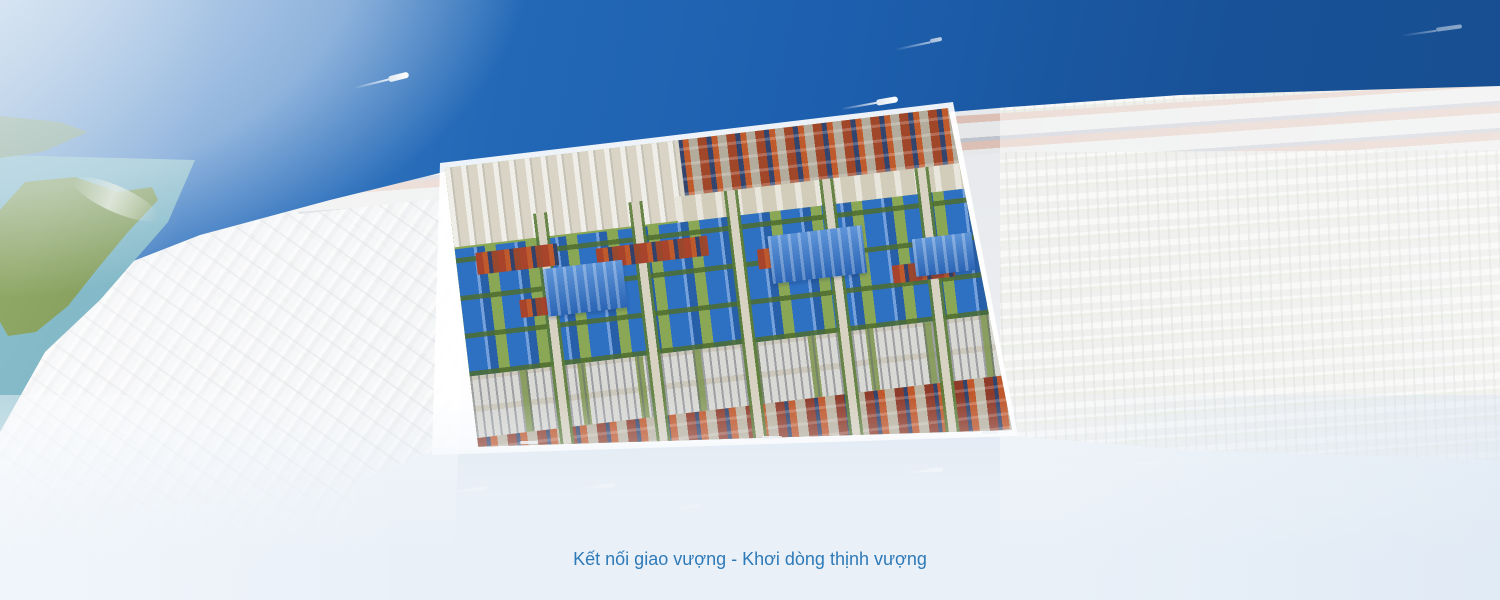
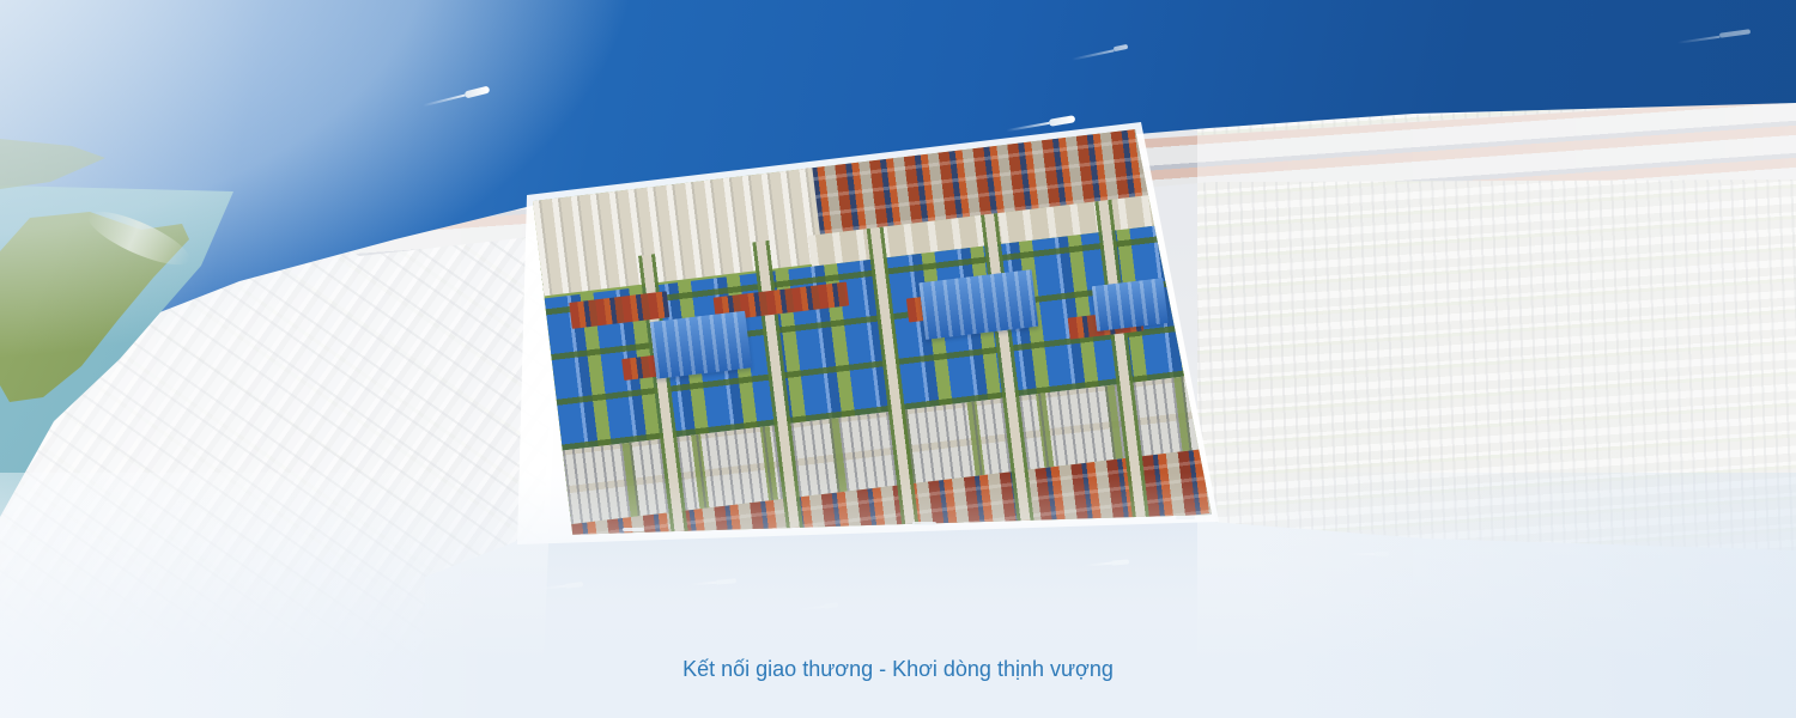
- Kết nối giao vượng - Khơi dòng thịnh vượng
+ Kết nối giao thương - Khơi dòng thịnh vượng
